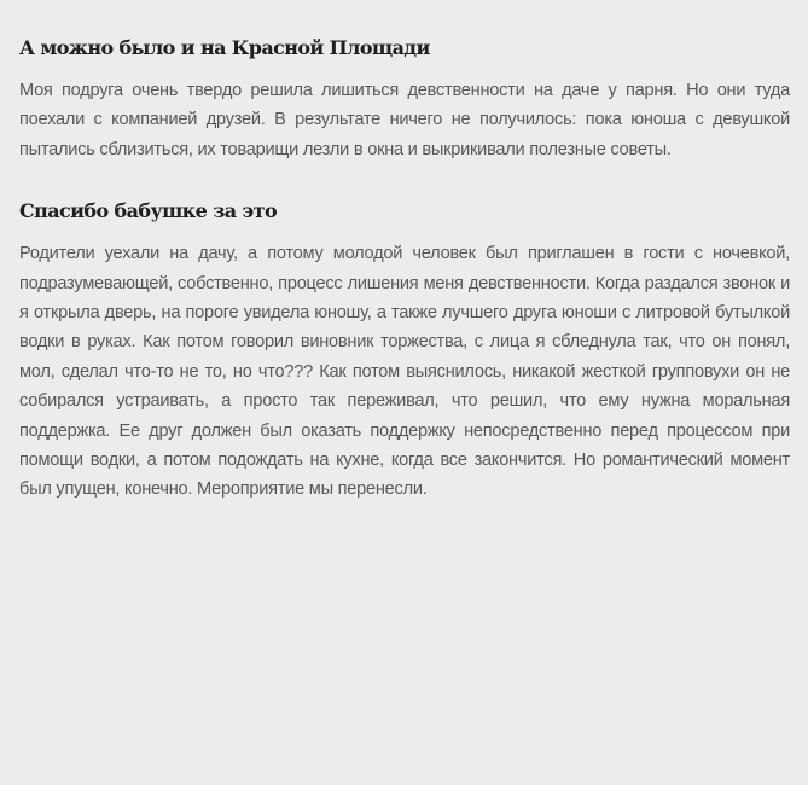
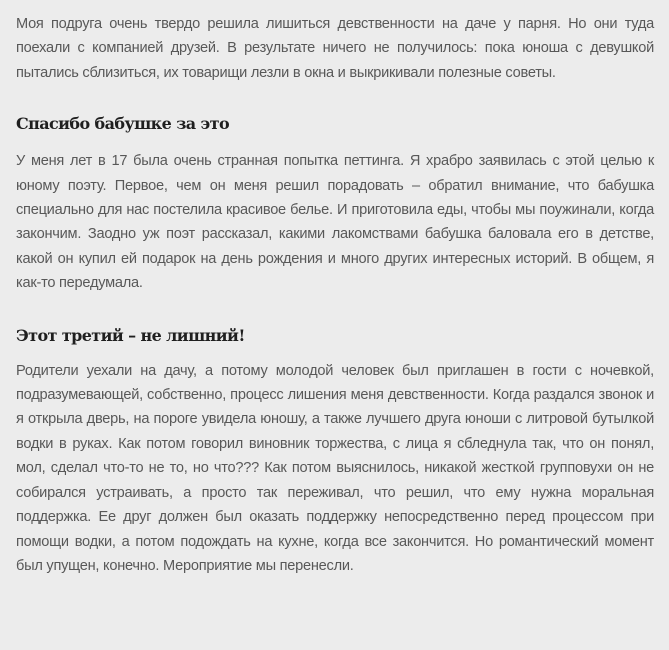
- А можно было и на Красной Площади
  Моя подруга очень твердо решила лишиться девственности на даче у парня. Но они туда поехали с компанией друзей. В результате ничего не получилось: пока юноша с девушкой пытались сблизиться, их товарищи лезли в окна и выкрикивали полезные советы.
  Спасибо бабушке за это
+ У меня лет в 17 была очень странная попытка петтинга. Я храбро заявилась с этой целью к юному поэту. Первое, чем он меня решил порадовать – обратил внимание, что бабушка специально для нас постелила красивое белье. И приготовила еды, чтобы мы поужинали, когда закончим. Заодно уж поэт рассказал, какими лакомствами бабушка баловала его в детстве, какой он купил ей подарок на день рождения и много других интересных историй. В общем, я как-то передумала.
+ Этот третий – не лишний!
  Родители уехали на дачу, а потому молодой человек был приглашен в гости с ночевкой, подразумевающей, собственно, процесс лишения меня девственности. Когда раздался звонок и я открыла дверь, на пороге увидела юношу, а также лучшего друга юноши с литровой бутылкой водки в руках. Как потом говорил виновник торжества, с лица я сбледнула так, что он понял, мол, сделал что-то не то, но что??? Как потом выяснилось, никакой жесткой групповухи он не собирался устраивать, а просто так переживал, что решил, что ему нужна моральная поддержка. Ее друг должен был оказать поддержку непосредственно перед процессом при помощи водки, а потом подождать на кухне, когда все закончится. Но романтический момент был упущен, конечно. Мероприятие мы перенесли.
